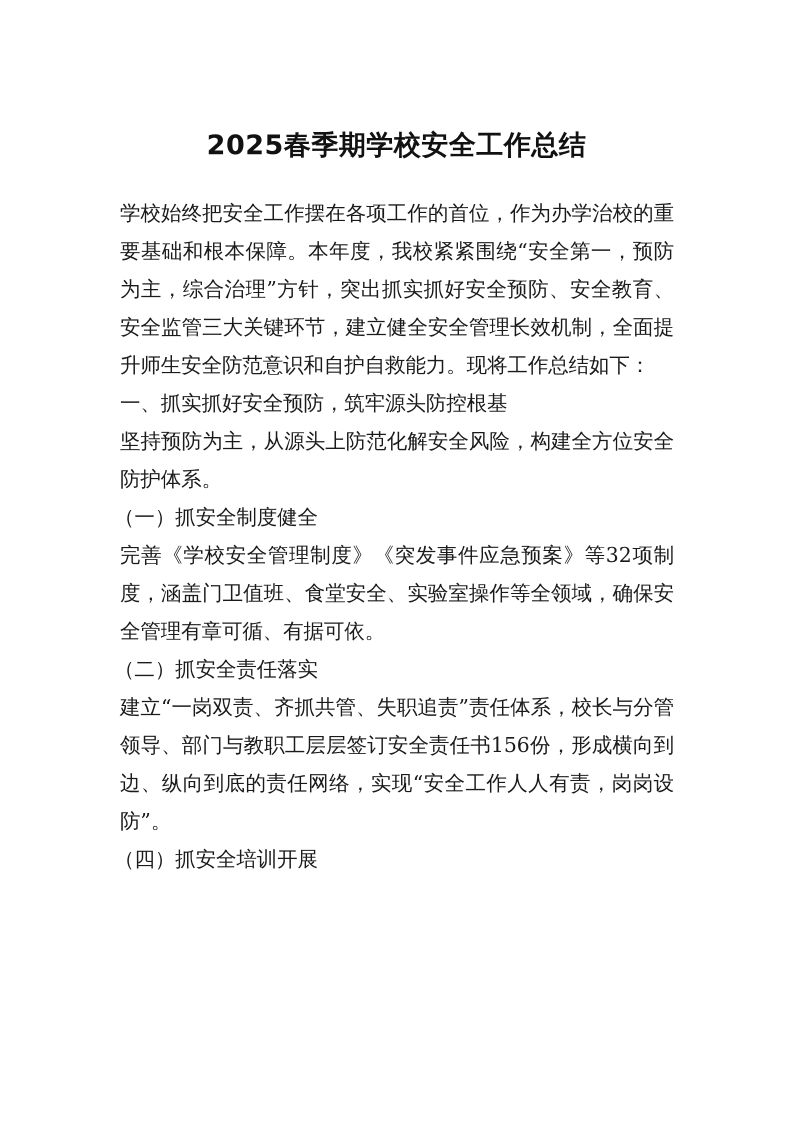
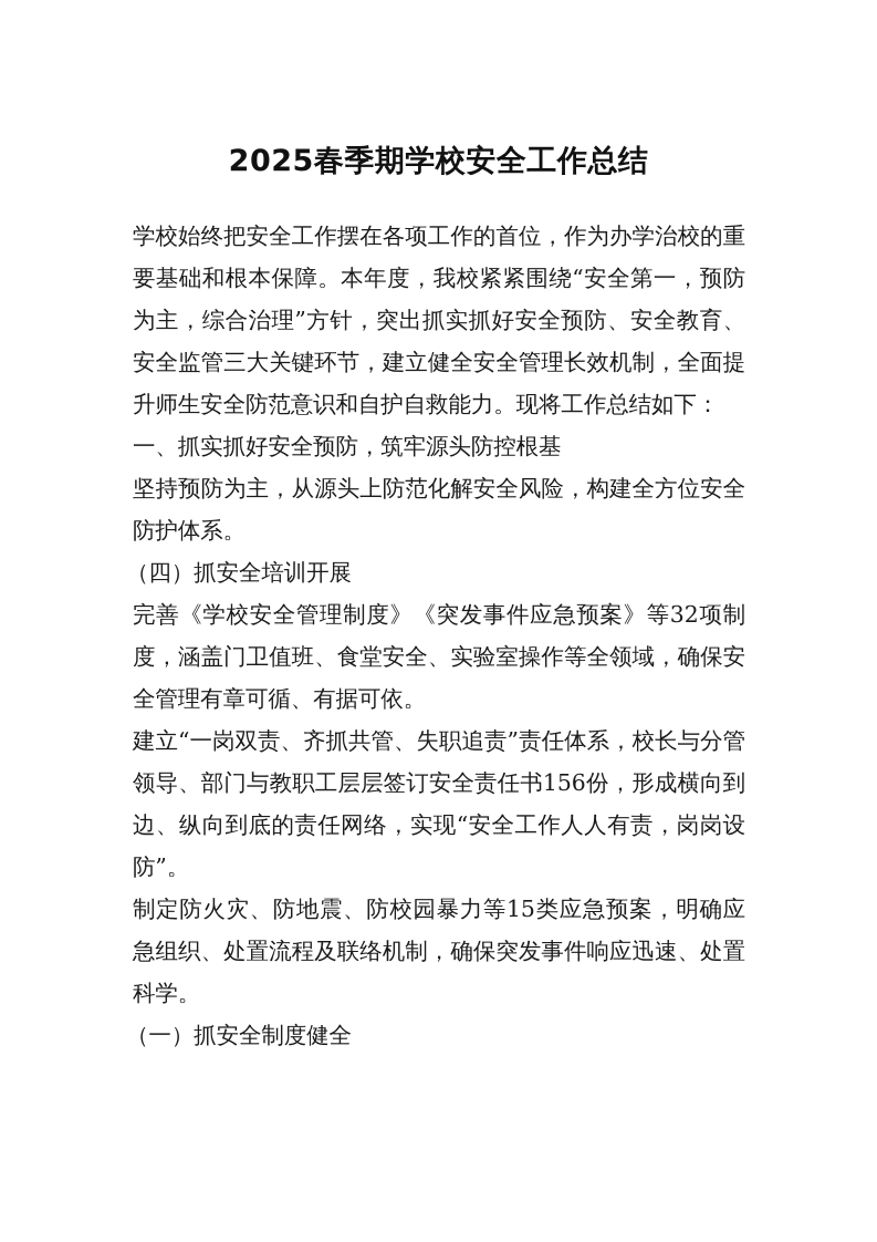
  2025春季期学校安全工作总结
  学校始终把安全工作摆在各项工作的首位，作为办学治校的重要基础和根本保障。本年度，我校紧紧围绕“安全第一，预防为主，综合治理”方针，突出抓实抓好安全预防、安全教育、安全监管三大关键环节，建立健全安全管理长效机制，全面提升师生安全防范意识和自护自救能力。现将工作总结如下：
  一、抓实抓好安全预防，筑牢源头防控根基
  坚持预防为主，从源头上防范化解安全风险，构建全方位安全防护体系。
- （一）抓安全制度健全
+ （四）抓安全培训开展
  完善《学校安全管理制度》《突发事件应急预案》等32项制度，涵盖门卫值班、食堂安全、实验室操作等全领域，确保安全管理有章可循、有据可依。
- （二）抓安全责任落实
  建立“一岗双责、齐抓共管、失职追责”责任体系，校长与分管领导、部门与教职工层层签订安全责任书156份，形成横向到边、纵向到底的责任网络，实现“安全工作人人有责，岗岗设防”。
+ 制定防火灾、防地震、防校园暴力等15类应急预案，明确应急组织、处置流程及联络机制，确保突发事件响应迅速、处置科学。
- （四）抓安全培训开展
+ （一）抓安全制度健全
